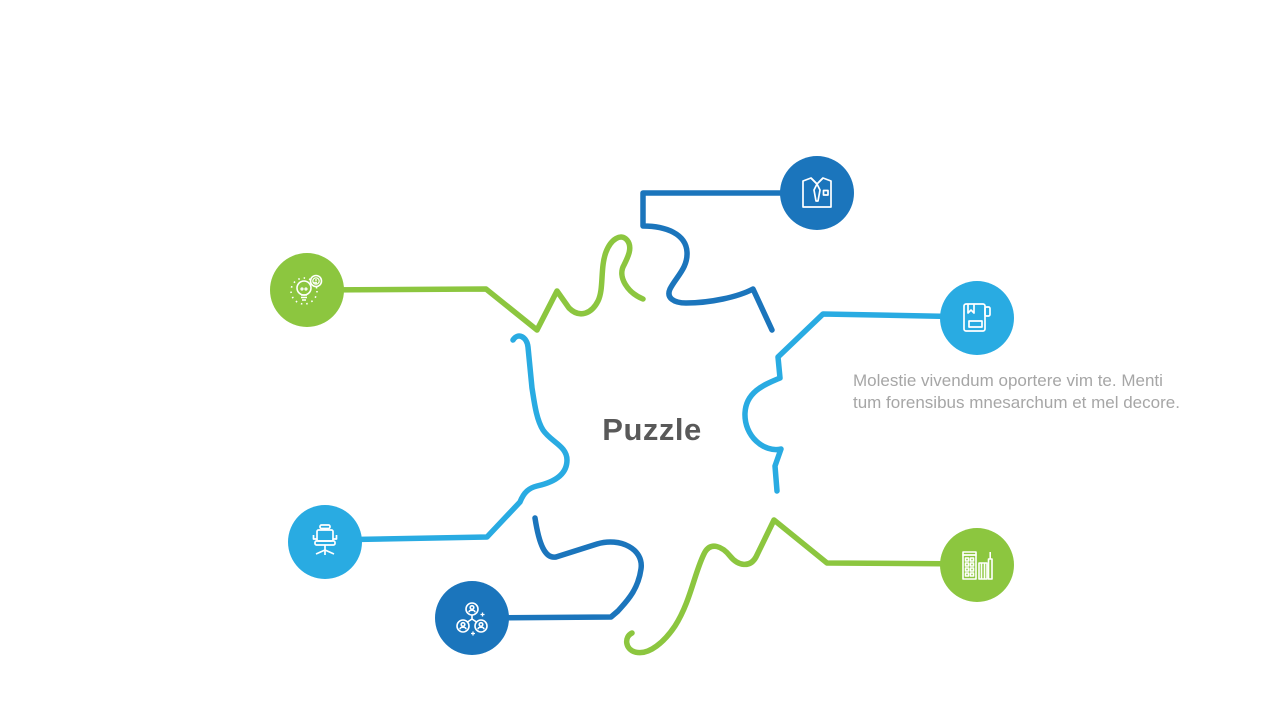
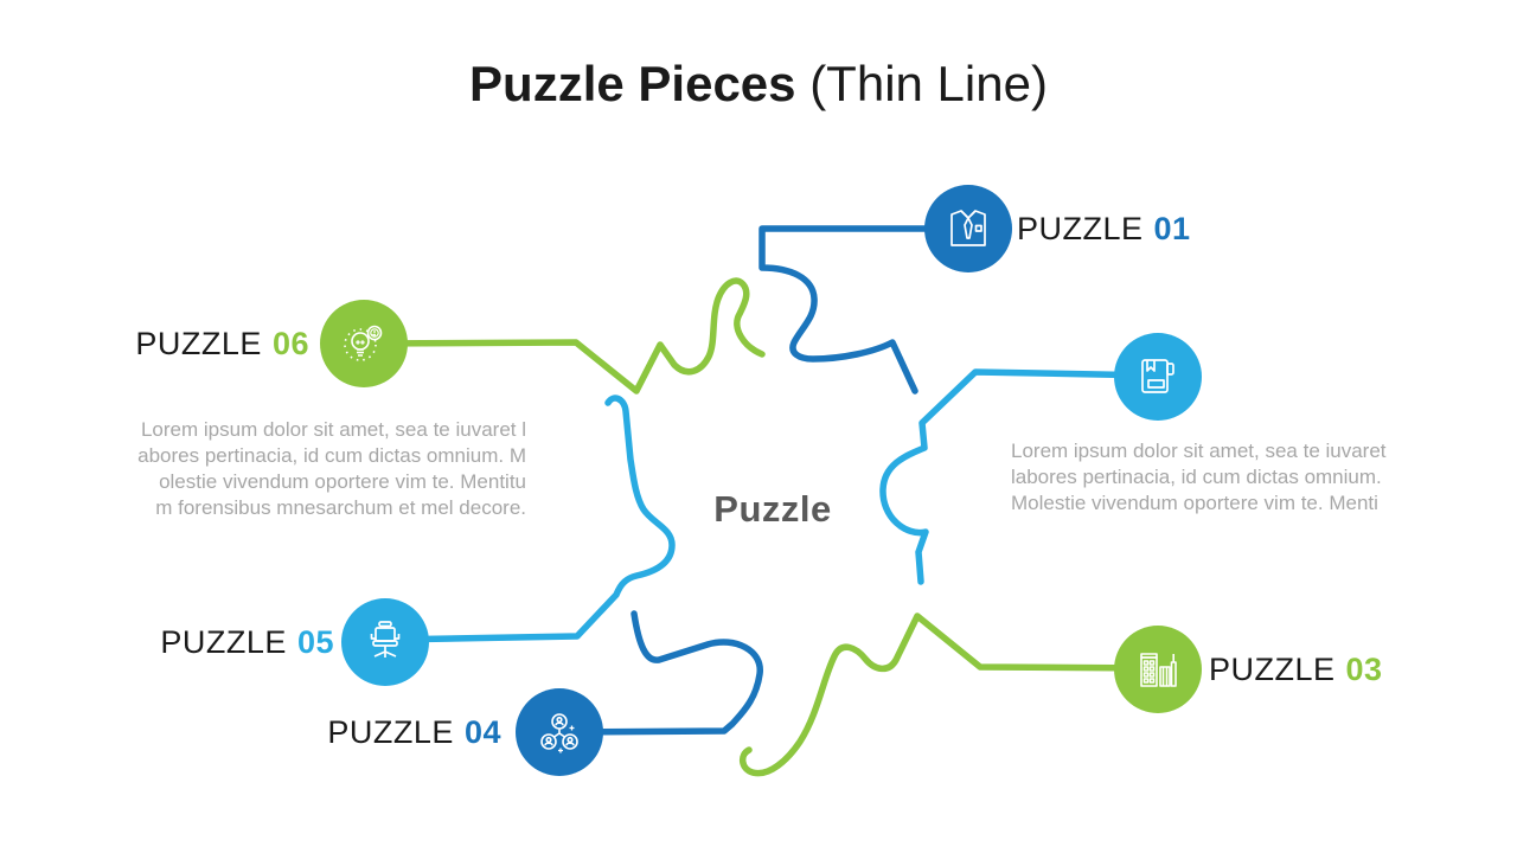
+ Puzzle Pieces (Thin Line)
  Puzzle
+ PUZZLE 01
+ PUZZLE 03
+ PUZZLE 04
+ PUZZLE 05
+ PUZZLE 06
+ Lorem ipsum dolor sit amet, sea te iuvaret l
+ abores pertinacia, id cum dictas omnium. M
+ olestie vivendum oportere vim te. Mentitu
+ m forensibus mnesarchum et mel decore.
+ Lorem ipsum dolor sit amet, sea te iuvaret
+ labores pertinacia, id cum dictas omnium.
  Molestie vivendum oportere vim te. Menti
- tum forensibus mnesarchum et mel decore.
